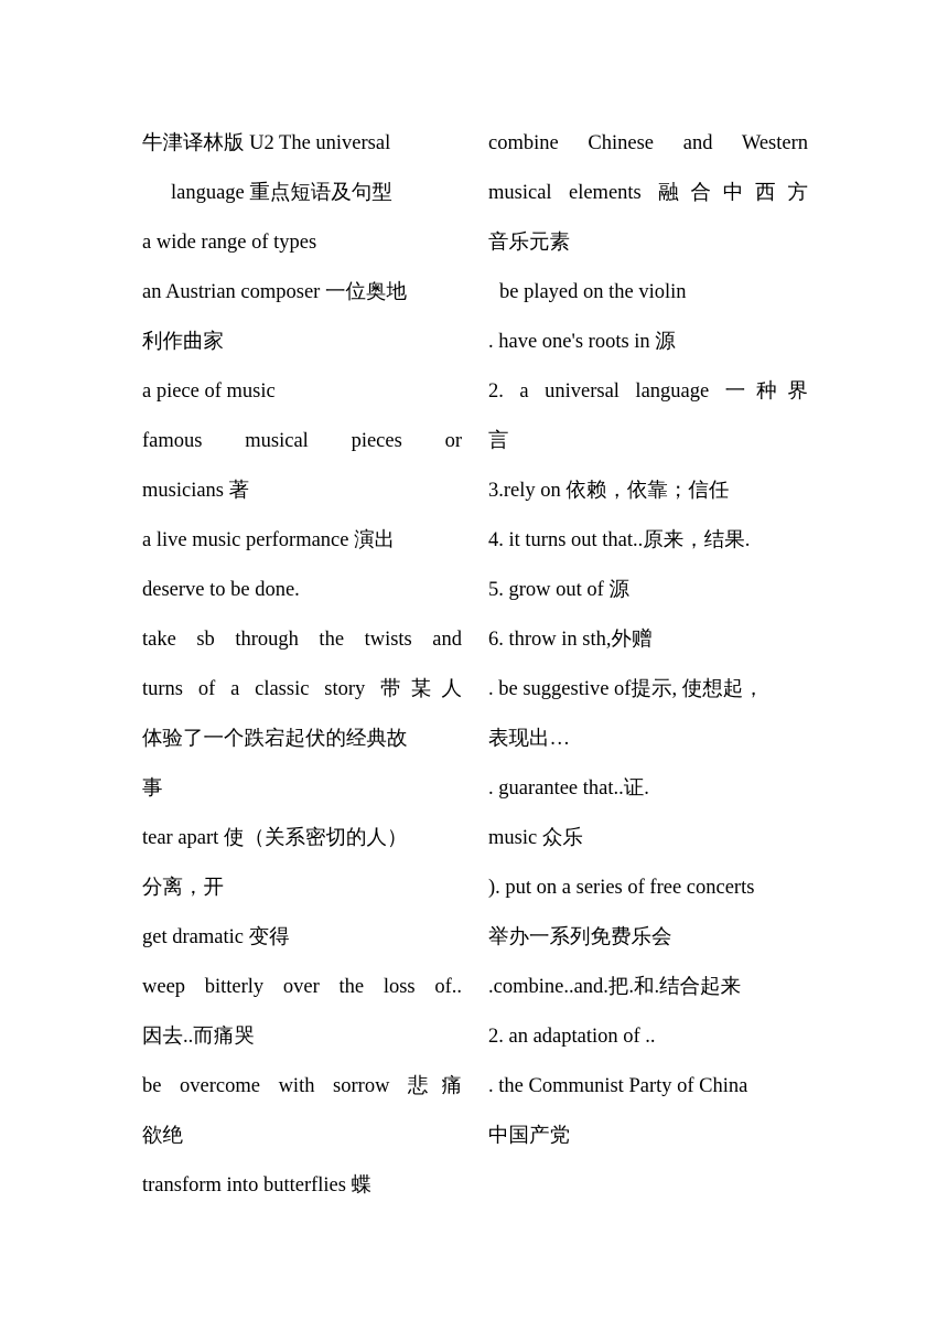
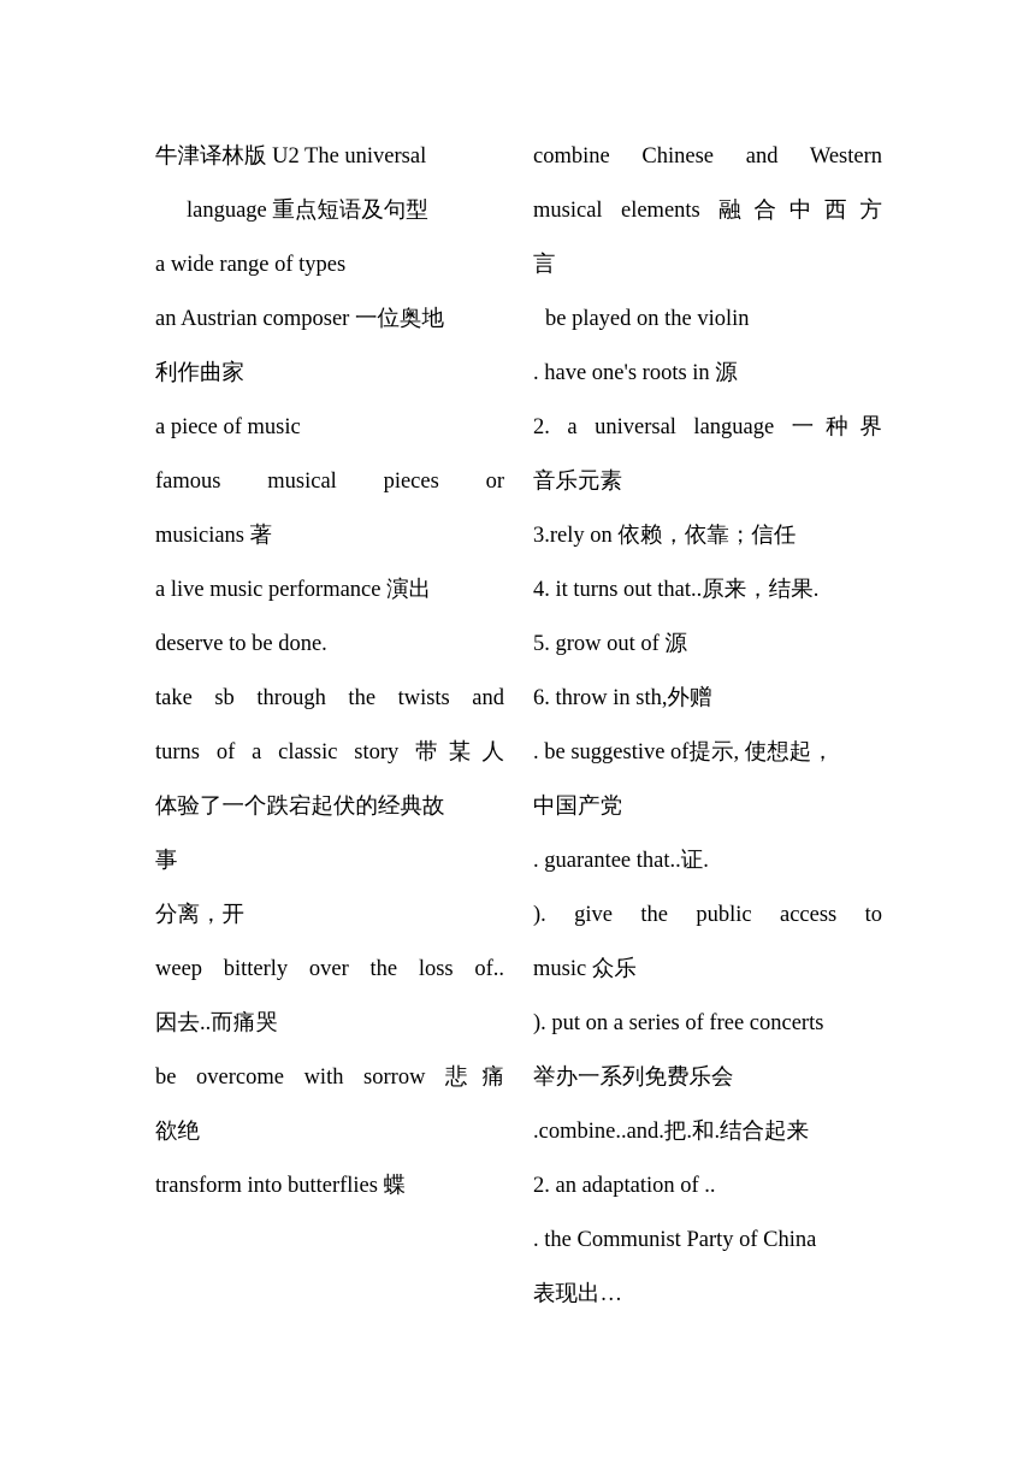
  牛津译林版 U2 The universal
  language 重点短语及句型
  a wide range of types
  an Austrian composer 一位奥地
  利作曲家
  a piece of music
  famous musical pieces or
  musicians 著
  a live music performance 演出
  deserve to be done.
  take sb through the twists and
  turns of a classic story 带某人
  体验了一个跌宕起伏的经典故
  事
- tear apart 使（关系密切的人）
  分离，开
- get dramatic 变得
  weep bitterly over the loss of..
  因去..而痛哭
  be overcome with sorrow 悲痛
  欲绝
  transform into butterflies 蝶
  combine Chinese and Western
  musical elements 融合中西方
- 音乐元素
+ 言
  be played on the violin
  . have one's roots in 源
  2. a universal language 一种界
- 言
+ 音乐元素
  3.rely on 依赖，依靠；信任
  4. it turns out that..原来，结果.
  5. grow out of 源
  6. throw in sth,外赠
  . be suggestive of提示, 使想起，
- 表现出…
+ 中国产党
  . guarantee that..证.
+ ). give the public access to
  music 众乐
  ). put on a series of free concerts
  举办一系列免费乐会
  .combine..and.把.和.结合起来
  2. an adaptation of ..
  . the Communist Party of China
- 中国产党
+ 表现出…
